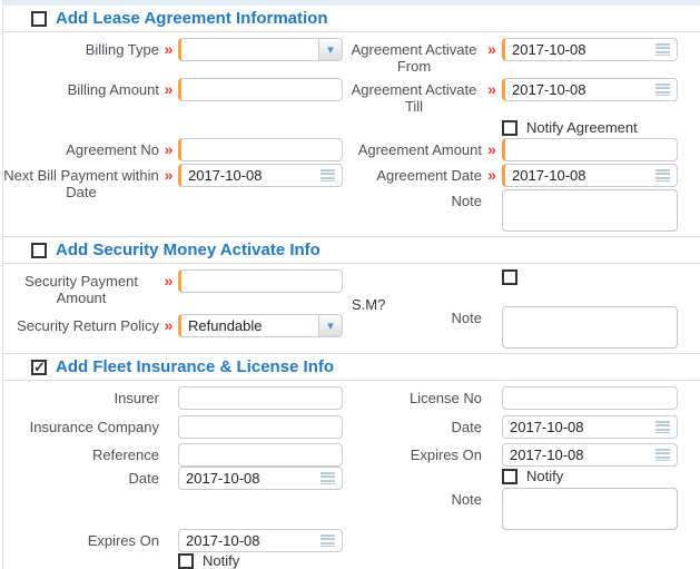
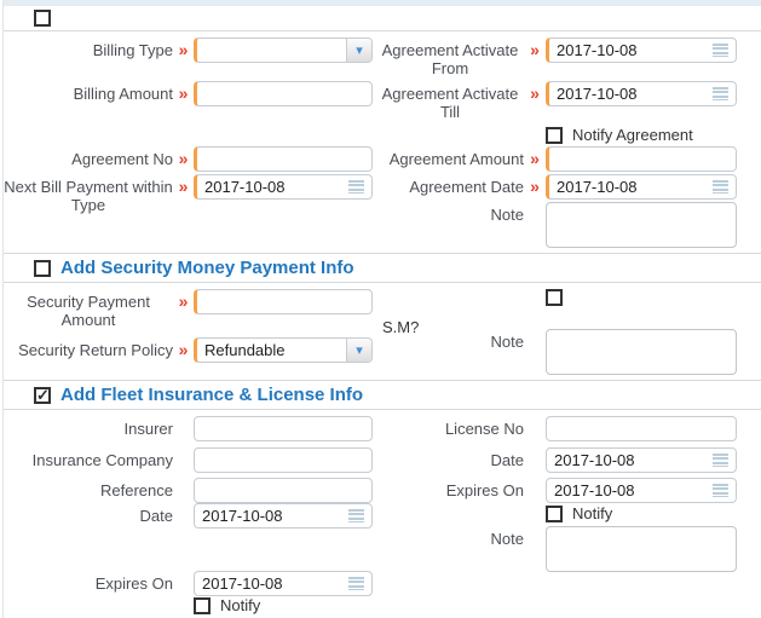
- Add Lease Agreement Information
  Billing Type
  »
  ▾
  Billing Amount
  »
  Agreement No
  »
- Next Bill Payment within Date
+ Next Bill Payment within Type
  »
  2017-10-08
  Agreement Activate From
  »
  2017-10-08
  Agreement Activate Till
  »
  2017-10-08
  Notify Agreement
  Agreement Amount
  »
  Agreement Date
  »
  2017-10-08
  Note
- Add Security Money Activate Info
+ Add Security Money Payment Info
  Security Payment Amount
  »
  S.M?
  Security Return Policy
  »
  Refundable
  ▾
  Note
  Add Fleet Insurance & License Info
  Insurer
  Insurance Company
  Reference
  Date
  2017-10-08
  Expires On
  2017-10-08
  Notify
  License No
  Date
  2017-10-08
  Expires On
  2017-10-08
  Notify
  Note
